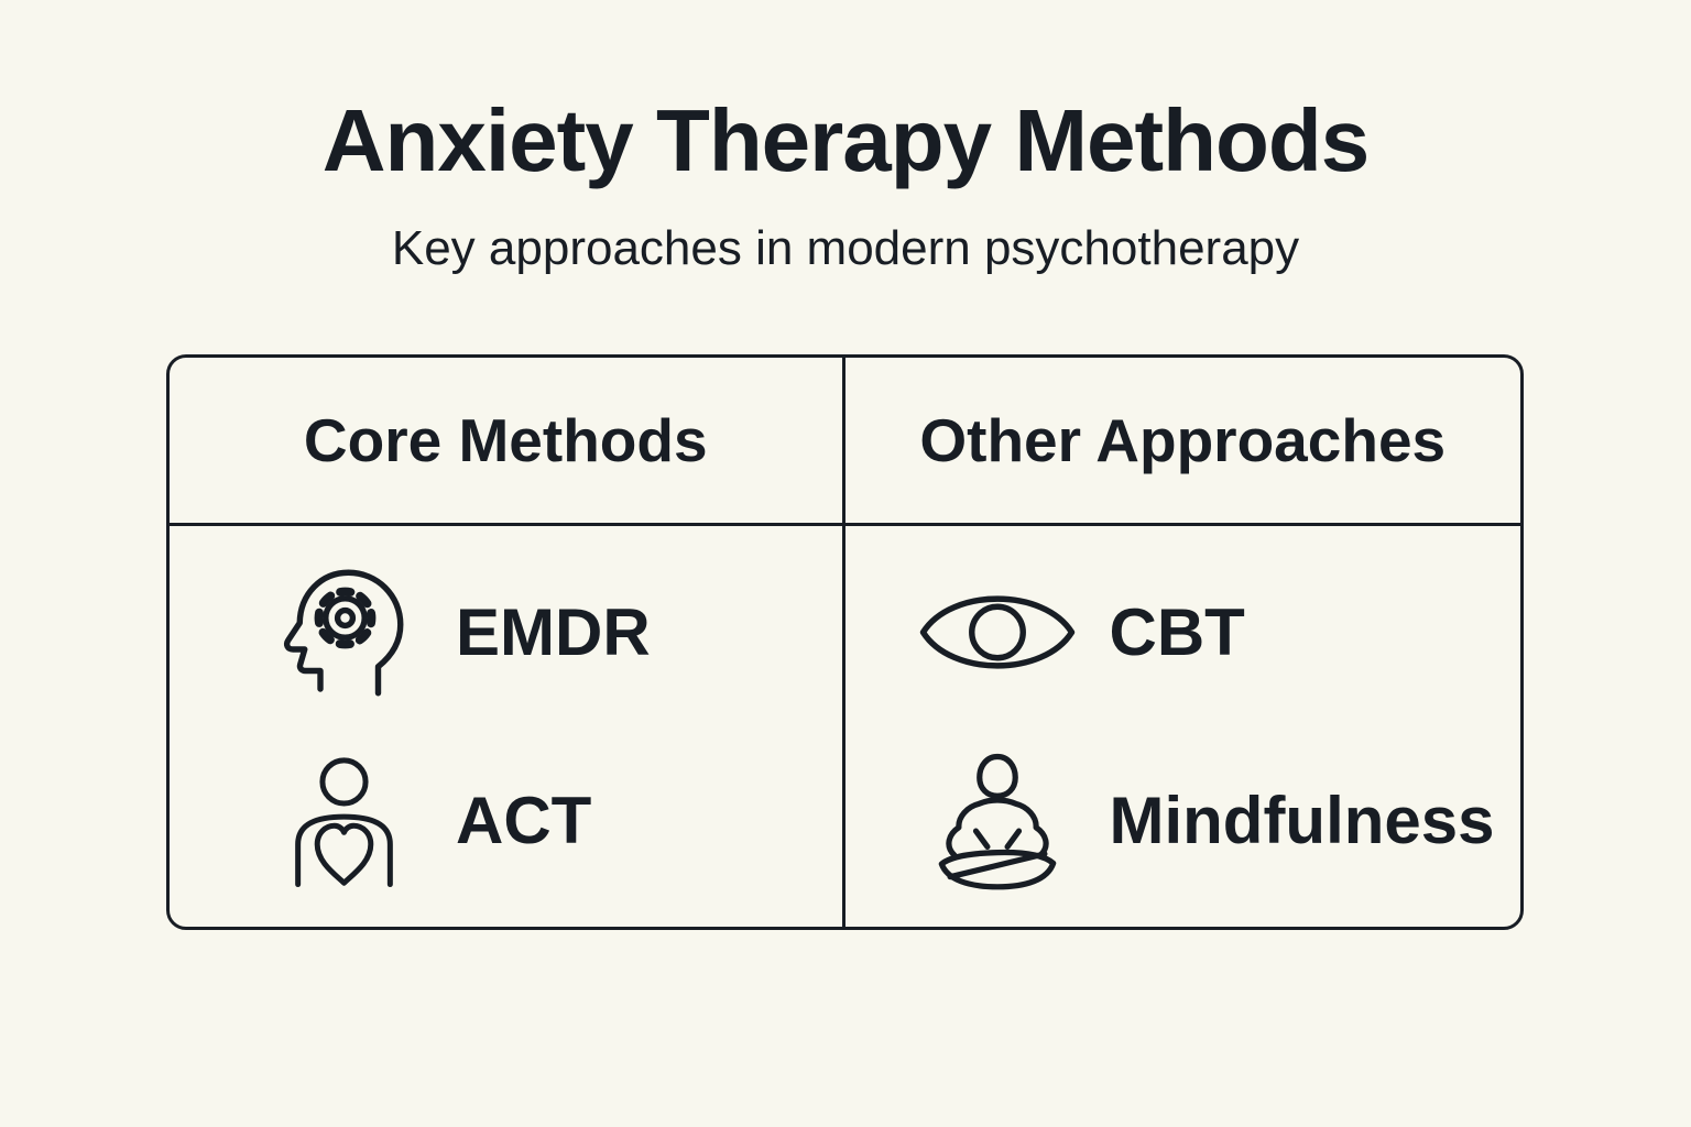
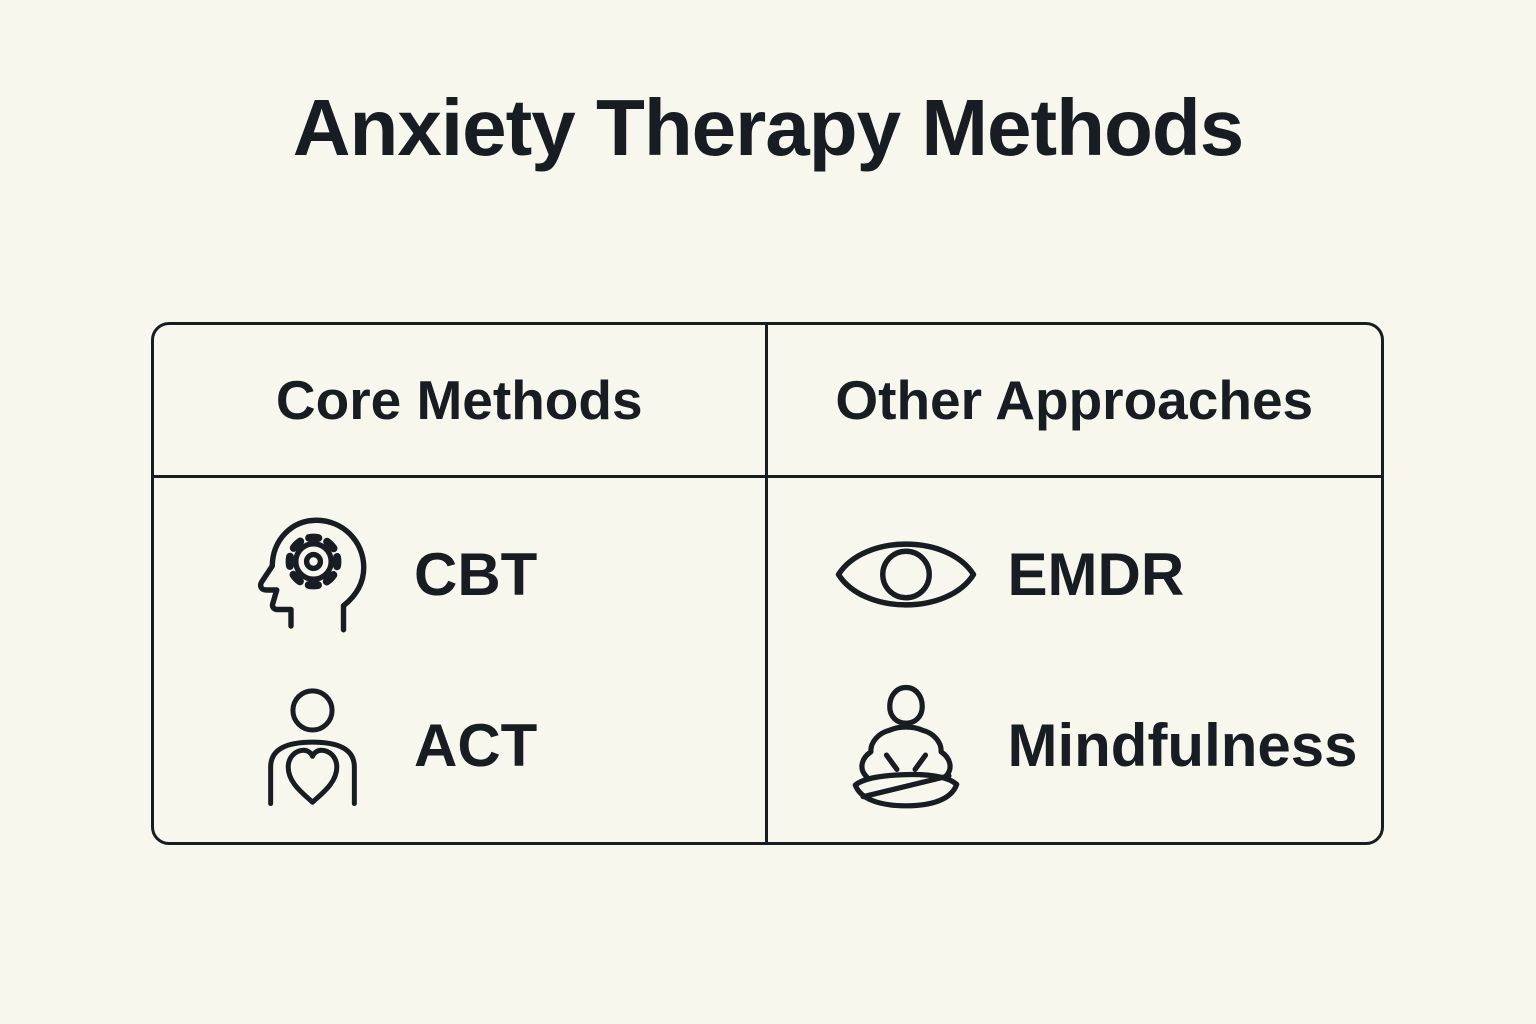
  Anxiety Therapy Methods
- Key approaches in modern psychotherapy
  Core Methods
  Other Approaches
- EMDR
+ CBT
  ACT
- CBT
+ EMDR
  Mindfulness
